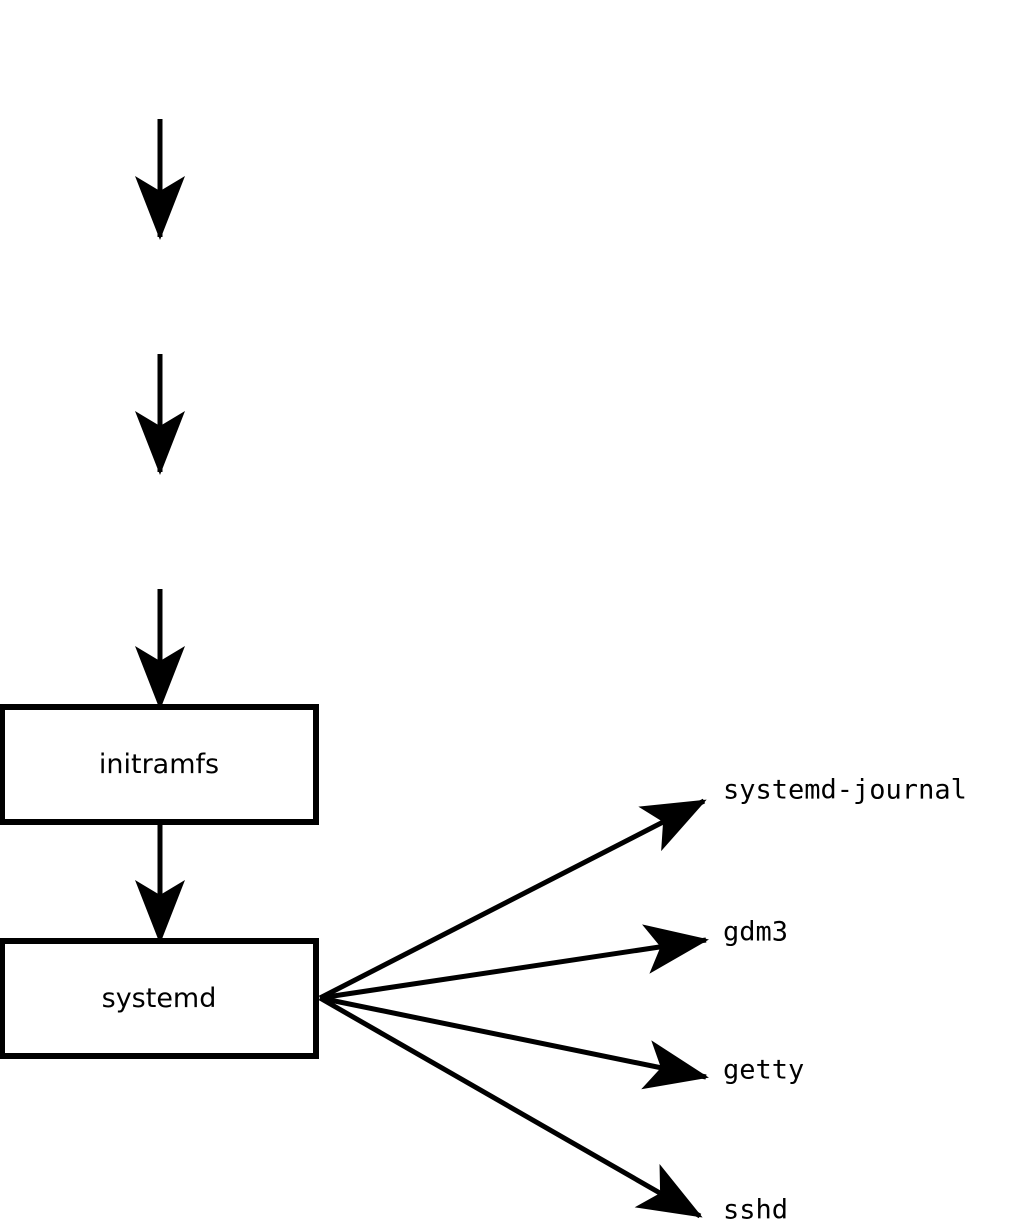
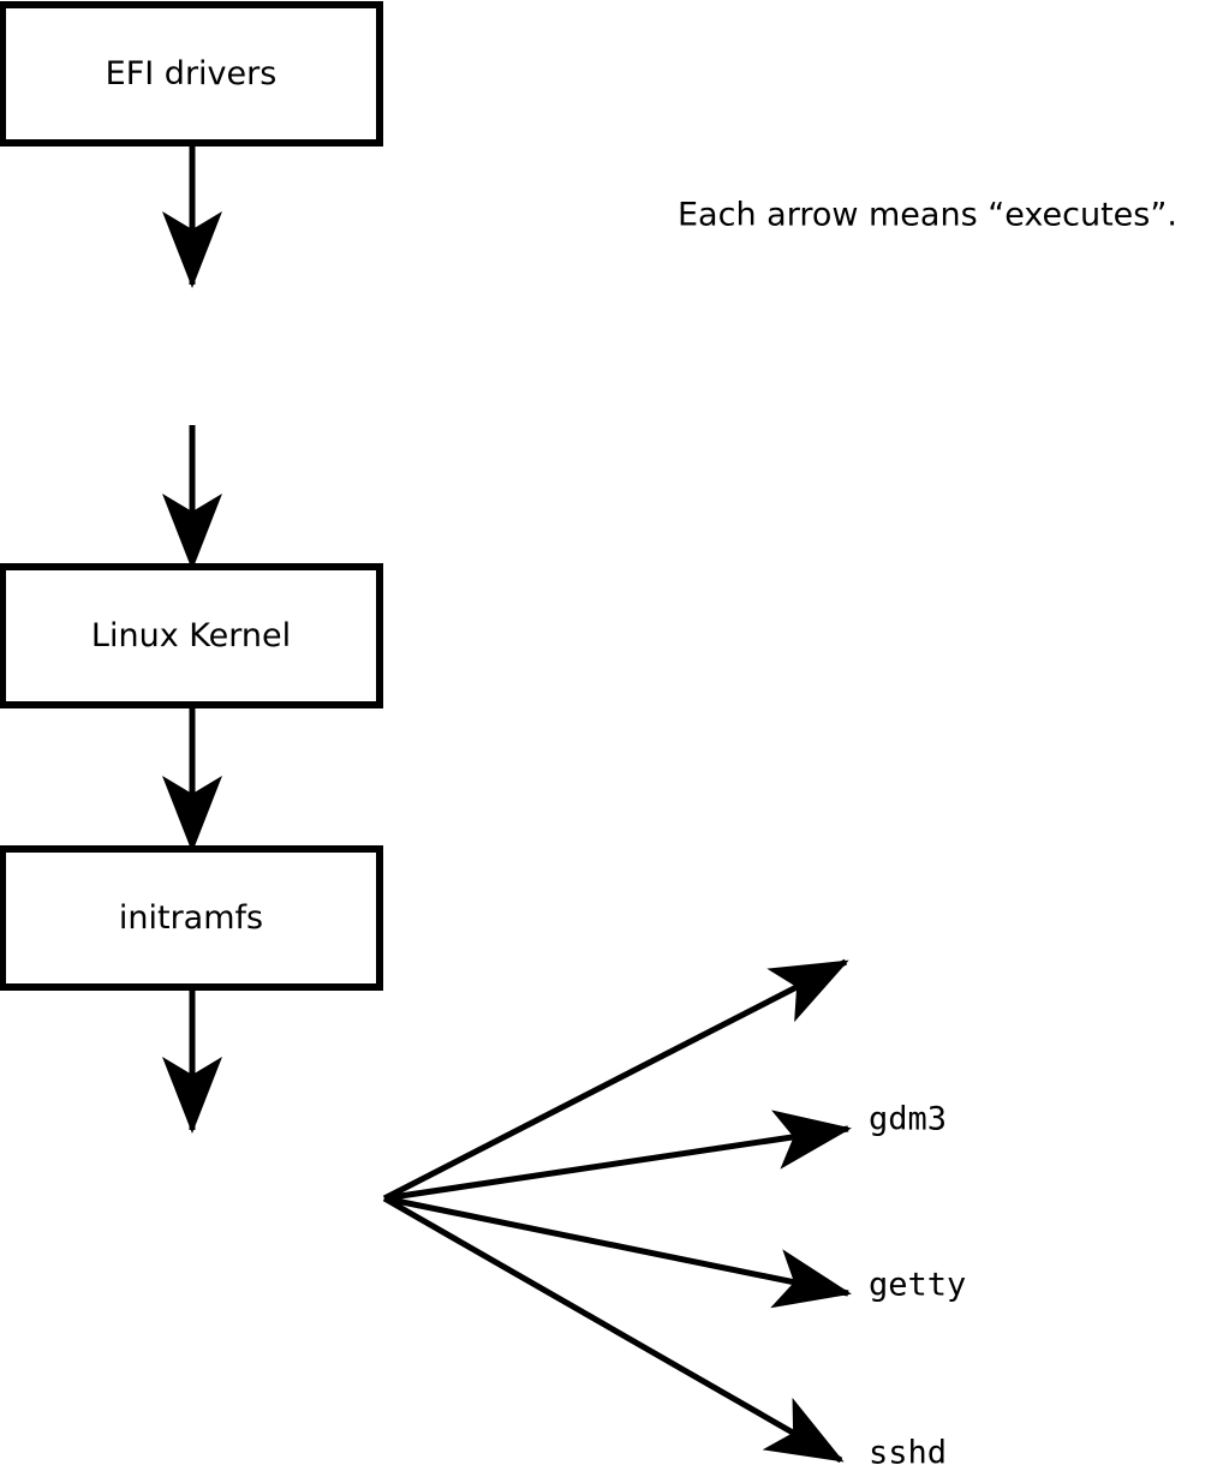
+ EFI drivers
+ Linux Kernel
  initramfs
- systemd
- systemd-journal
  gdm3
  getty
  sshd
+ Each arrow means “executes”.
